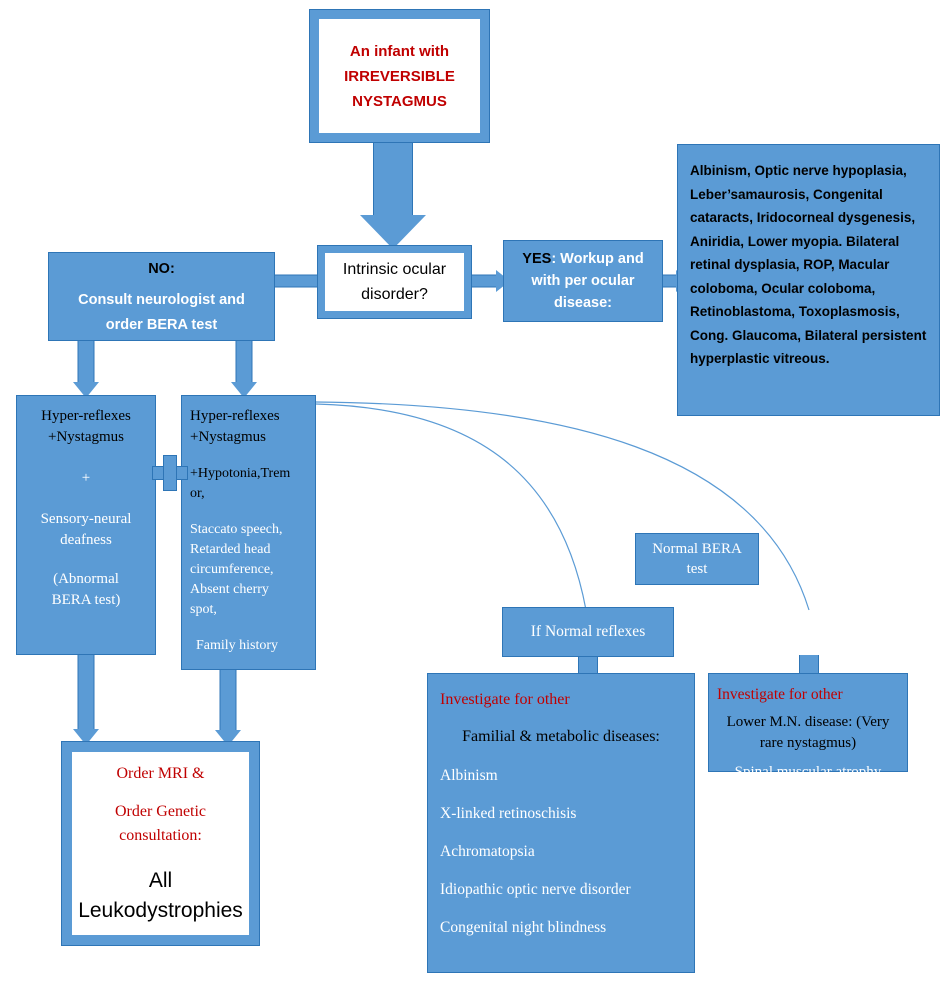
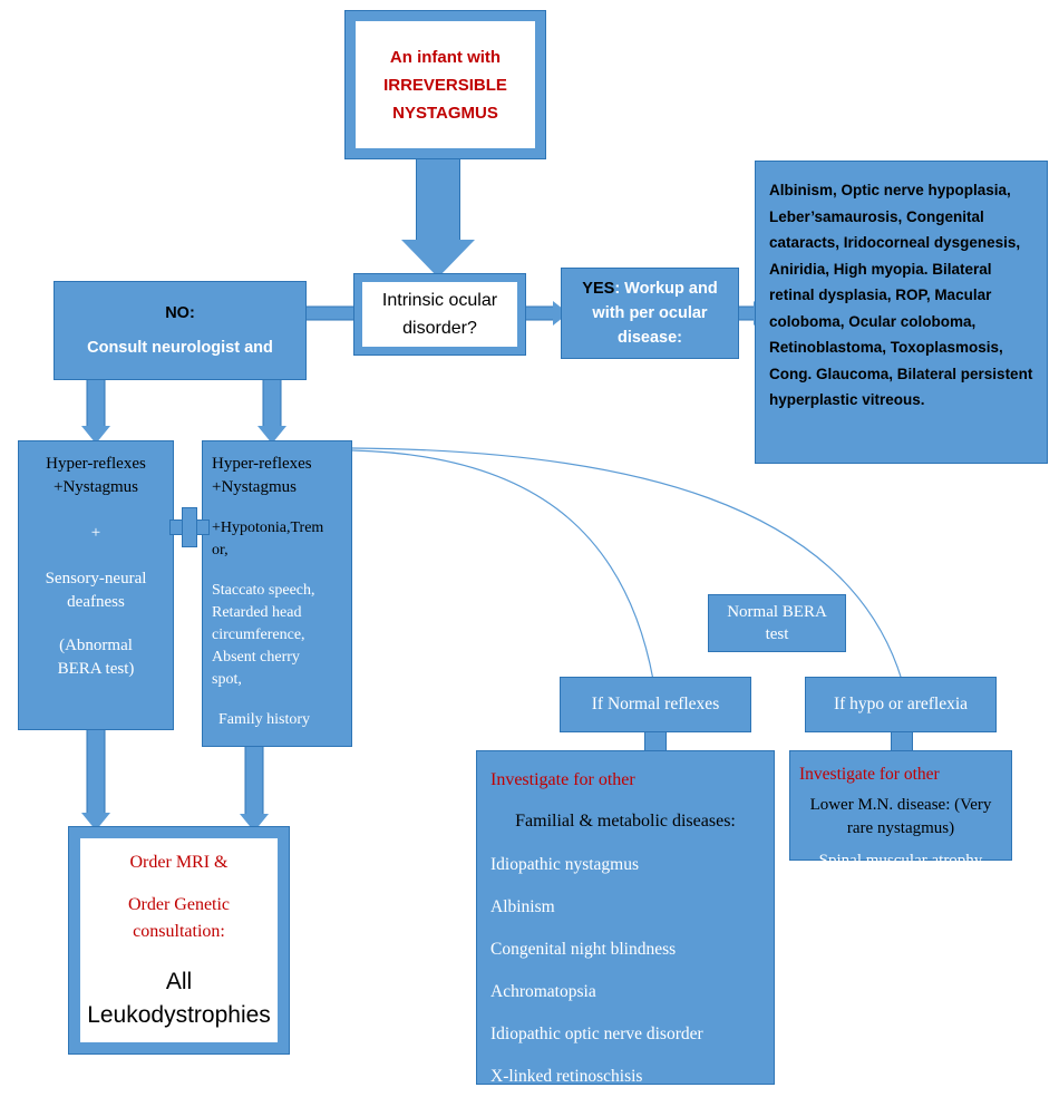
  An infant with
  IRREVERSIBLE
  NYSTAGMUS
  Intrinsic ocular
  disorder?
  YES: Workup and with per ocular disease:
- Albinism, Optic nerve hypoplasia, Leber’samaurosis, Congenital cataracts, Iridocorneal dysgenesis, Aniridia, Lower myopia. Bilateral retinal dysplasia, ROP, Macular coloboma, Ocular coloboma, Retinoblastoma, Toxoplasmosis, Cong. Glaucoma, Bilateral persistent hyperplastic vitreous.
+ Albinism, Optic nerve hypoplasia, Leber’samaurosis, Congenital cataracts, Iridocorneal dysgenesis, Aniridia, High myopia. Bilateral retinal dysplasia, ROP, Macular coloboma, Ocular coloboma, Retinoblastoma, Toxoplasmosis, Cong. Glaucoma, Bilateral persistent hyperplastic vitreous.
  NO:
  Consult neurologist and
- order BERA test
  Hyper-reflexes
  +Nystagmus
  +
  Sensory-neural
  deafness
  (Abnormal
  BERA test)
  Hyper-reflexes
  +Nystagmus
  +Hypotonia,Trem
  or,
  Staccato speech,
  Retarded head
  circumference,
  Absent cherry
  spot,
  Family history
  Order MRI &
  Order Genetic
  consultation:
  All
  Leukodystrophies
  Normal BERA
  test
  If Normal reflexes
+ If hypo or areflexia
  Investigate for other
  Familial & metabolic diseases:
+ Idiopathic nystagmus
  Albinism
- X-linked retinoschisis
+ Congenital night blindness
  Achromatopsia
  Idiopathic optic nerve disorder
- Congenital night blindness
+ X-linked retinoschisis
  Investigate for other
  Lower M.N. disease: (Very
  rare nystagmus)
  Spinal muscular atrophy
